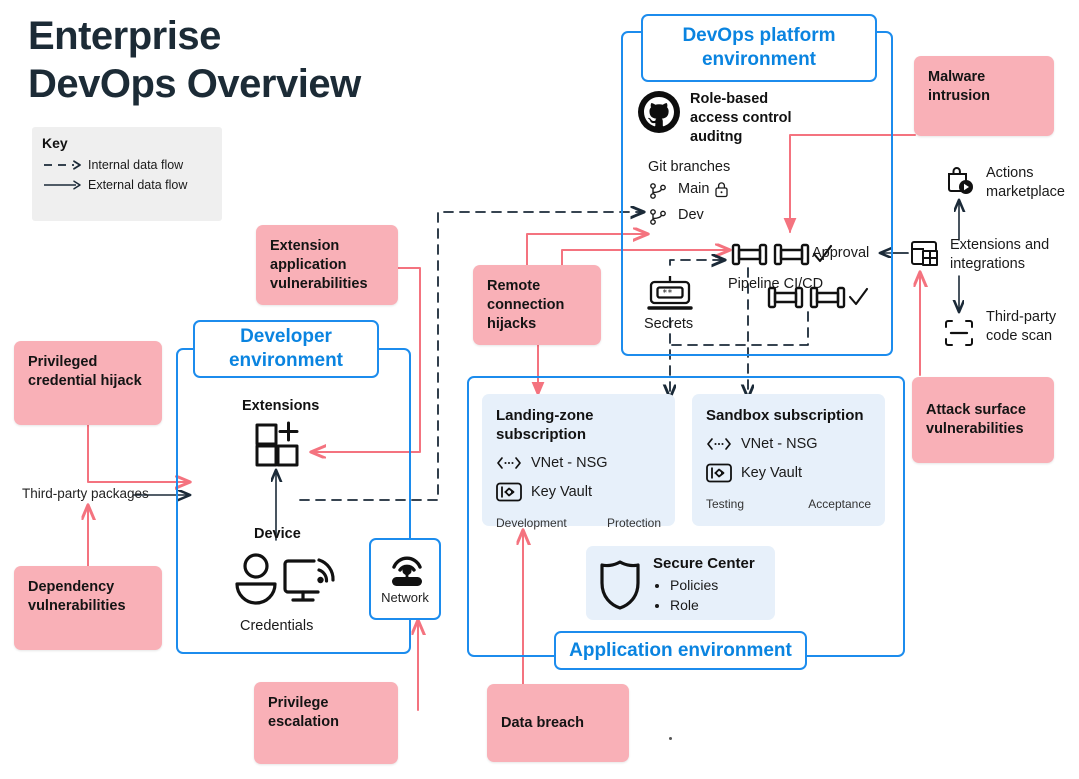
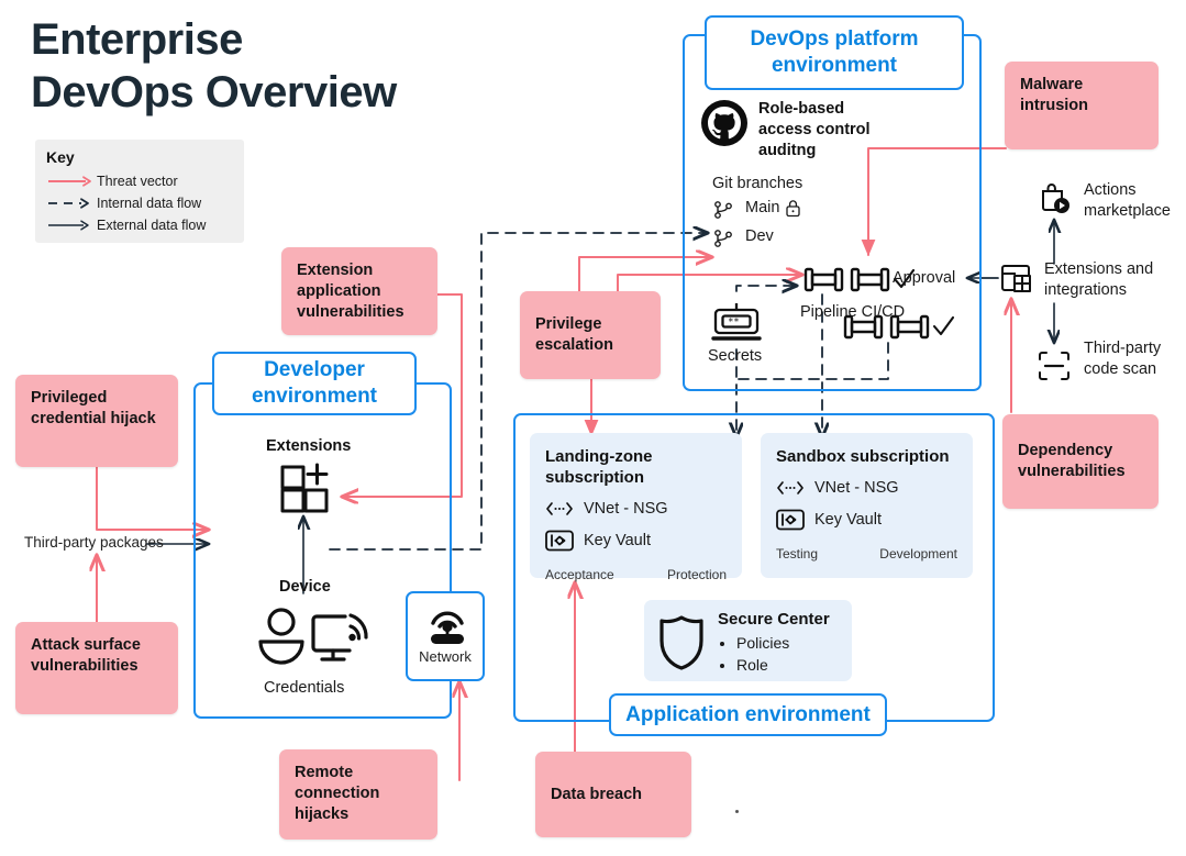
  Enterprise
  DevOps Overview
  Key
+ Threat vector
  Internal data flow
  External data flow
  DevOps platform environment
  Role-based access control auditng
  Git branches
  Main
  Dev
  Pipeline CI/CD
  Approval
  **_
  Secrets
  Actions marketplace
  Extensions and integrations
  Third-party code scan
  Developer environment
  Extensions
  Device
  Credentials
  Network
  Third-party packages
  Application environment
  Landing-zone subscription
  VNet - NSG
  Key Vault
- Development
+ Acceptance
  Protection
  Sandbox subscription
  VNet - NSG
  Key Vault
  Testing
- Acceptance
+ Development
  Secure Center
  Policies
  Role
  Extension application vulnerabilities
  Privileged credential hijack
- Dependency vulnerabilities
+ Attack surface vulnerabilities
- Remote connection hijacks
+ Privilege escalation
  Malware intrusion
- Attack surface vulnerabilities
+ Dependency vulnerabilities
- Privilege escalation
+ Remote connection hijacks
  Data breach
